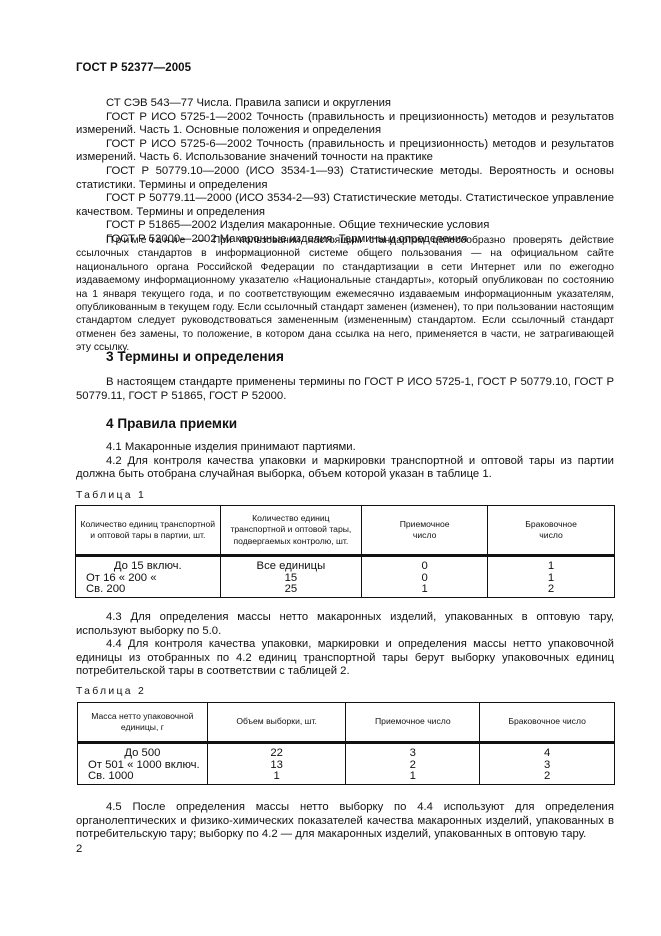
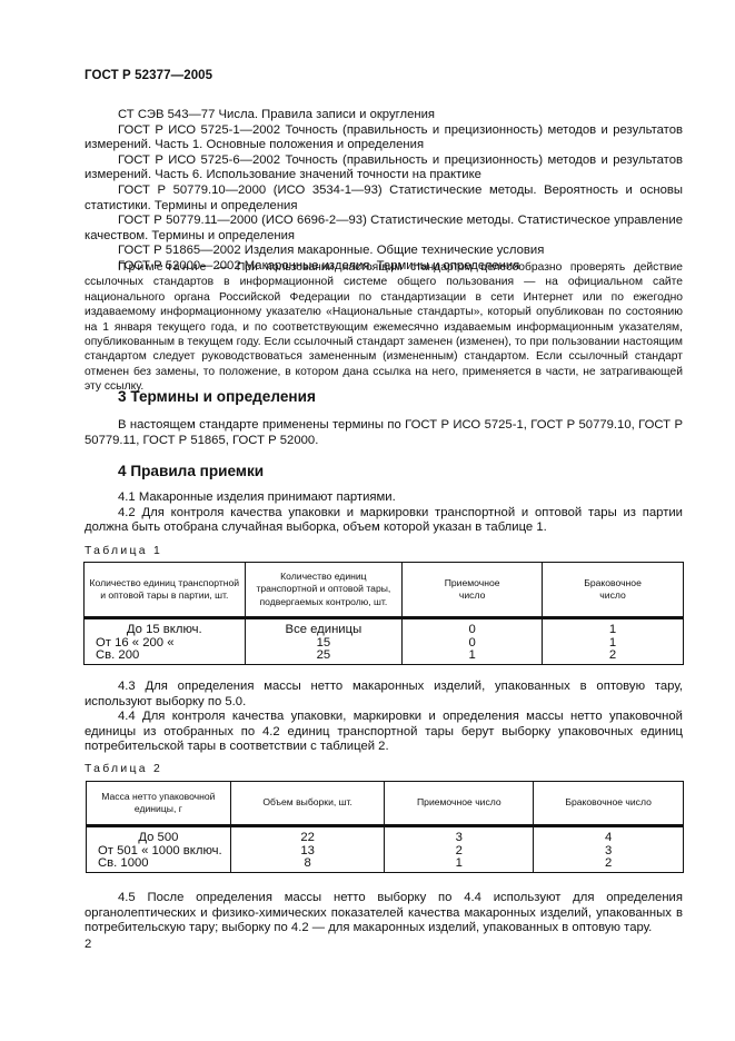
  ГОСТ Р 52377—2005
  СТ СЭВ 543—77 Числа. Правила записи и округления
  ГОСТ Р ИСО 5725-1—2002 Точность (правильность и прецизионность) методов и результатов измерений. Часть 1. Основные положения и определения
  ГОСТ Р ИСО 5725-6—2002 Точность (правильность и прецизионность) методов и результатов измерений. Часть 6. Использование значений точности на практике
  ГОСТ Р 50779.10—2000 (ИСО 3534-1—93) Статистические методы. Вероятность и основы статистики. Термины и определения
- ГОСТ Р 50779.11—2000 (ИСО 3534-2—93) Статистические методы. Статистическое управление качеством. Термины и определения
+ ГОСТ Р 50779.11—2000 (ИСО 6696-2—93) Статистические методы. Статистическое управление качеством. Термины и определения
  ГОСТ Р 51865—2002 Изделия макаронные. Общие технические условия
  ГОСТ Р 52000—2002 Макаронные изделия. Термины и определения
  Примечание — При пользовании настоящим стандартом целесообразно проверять действие ссылочных стандартов в информационной системе общего пользования — на официальном сайте национального органа Российской Федерации по стандартизации в сети Интернет или по ежегодно издаваемому информационному указателю «Национальные стандарты», который опубликован по состоянию на 1 января текущего года, и по соответствующим ежемесячно издаваемым информационным указателям, опубликованным в текущем году. Если ссылочный стандарт заменен (изменен), то при пользовании настоящим стандартом следует руководствоваться замененным (измененным) стандартом. Если ссылочный стандарт отменен без замены, то положение, в котором дана ссылка на него, применяется в части, не затрагивающей эту ссылку.
  3 Термины и определения
  В настоящем стандарте применены термины по ГОСТ Р ИСО 5725-1, ГОСТ Р 50779.10, ГОСТ Р 50779.11, ГОСТ Р 51865, ГОСТ Р 52000.
  4 Правила приемки
  4.1 Макаронные изделия принимают партиями.
  4.2 Для контроля качества упаковки и маркировки транспортной и оптовой тары из партии должна быть отобрана случайная выборка, объем которой указан в таблице 1.
  Таблица 1
  Количество единиц транспортной и оптовой тары в партии, шт.	Количество единиц транспортной и оптовой тары, подвергаемых контролю, шт.	Приемочное число	Браковочное число
  До 15 включ. От 16 « 200 « Св. 200	Все единицы 15 25	0 0 1	1 1 2
  4.3 Для определения массы нетто макаронных изделий, упакованных в оптовую тару, используют выборку по 5.0.
  4.4 Для контроля качества упаковки, маркировки и определения массы нетто упаковочной единицы из отобранных по 4.2 единиц транспортной тары берут выборку упаковочных единиц потребительской тары в соответствии с таблицей 2.
  Таблица 2
  Масса нетто упаковочной единицы, г	Объем выборки, шт.	Приемочное число	Браковочное число
- До 500 От 501 « 1000 включ. Св. 1000	22 13 1	3 2 1	4 3 2
+ До 500 От 501 « 1000 включ. Св. 1000	22 13 8	3 2 1	4 3 2
  4.5 После определения массы нетто выборку по 4.4 используют для определения органолептических и физико-химических показателей качества макаронных изделий, упакованных в потребительскую тару; выборку по 4.2 — для макаронных изделий, упакованных в оптовую тару.
  2
